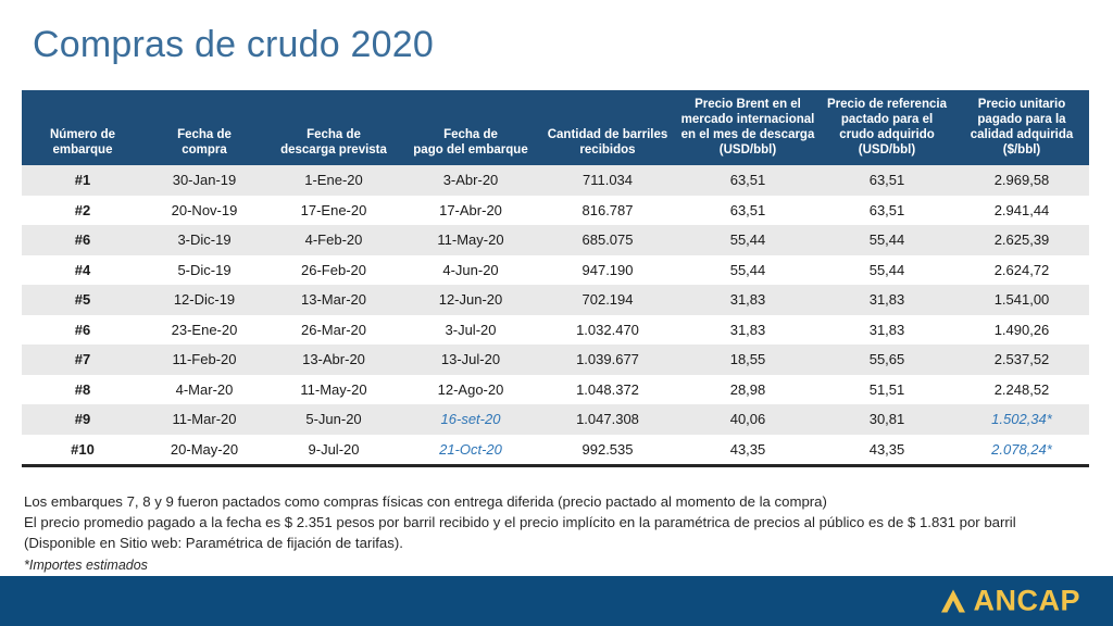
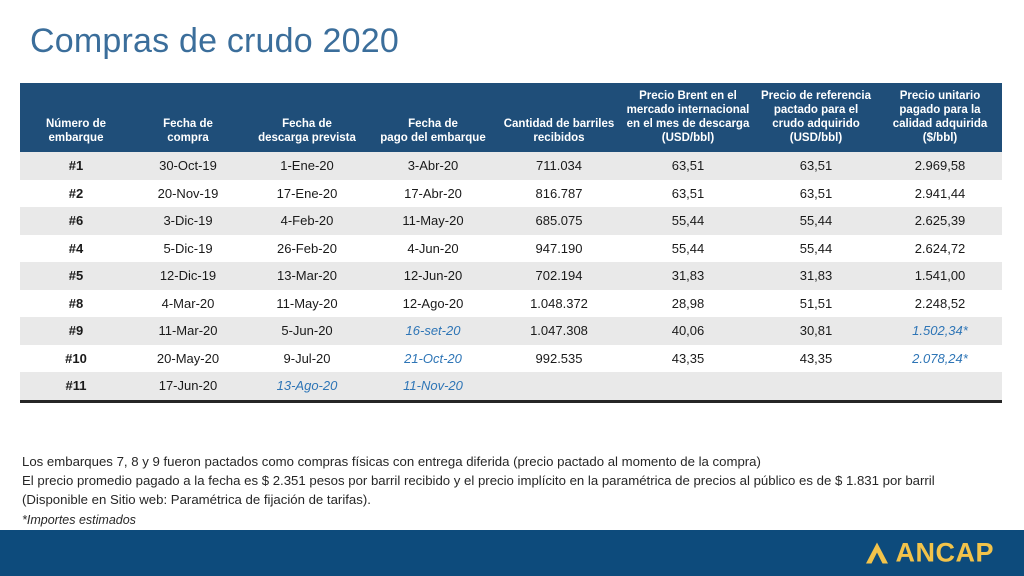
  Compras de crudo 2020
  Número deembarque	Fecha decompra	Fecha dedescarga prevista	Fecha depago del embarque	Cantidad de barrilesrecibidos	Precio Brent en elmercado internacionalen el mes de descarga(USD/bbl)	Precio de referenciapactado para elcrudo adquirido(USD/bbl)	Precio unitariopagado para lacalidad adquirida($/bbl)
- #1	30-Jan-19	1-Ene-20	3-Abr-20	711.034	63,51	63,51	2.969,58
+ #1	30-Oct-19	1-Ene-20	3-Abr-20	711.034	63,51	63,51	2.969,58
  #2	20-Nov-19	17-Ene-20	17-Abr-20	816.787	63,51	63,51	2.941,44
  #6	3-Dic-19	4-Feb-20	11-May-20	685.075	55,44	55,44	2.625,39
  #4	5-Dic-19	26-Feb-20	4-Jun-20	947.190	55,44	55,44	2.624,72
  #5	12-Dic-19	13-Mar-20	12-Jun-20	702.194	31,83	31,83	1.541,00
- #6	23-Ene-20	26-Mar-20	3-Jul-20	1.032.470	31,83	31,83	1.490,26
- #7	11-Feb-20	13-Abr-20	13-Jul-20	1.039.677	18,55	55,65	2.537,52
  #8	4-Mar-20	11-May-20	12-Ago-20	1.048.372	28,98	51,51	2.248,52
  #9	11-Mar-20	5-Jun-20	16-set-20	1.047.308	40,06	30,81	1.502,34*
  #10	20-May-20	9-Jul-20	21-Oct-20	992.535	43,35	43,35	2.078,24*
+ #11	17-Jun-20	13-Ago-20	11-Nov-20
  Los embarques 7, 8 y 9 fueron pactados como compras físicas con entrega diferida (precio pactado al momento de la compra)
  El precio promedio pagado a la fecha es $ 2.351 pesos por barril recibido y el precio implícito en la paramétrica de precios al público es de $ 1.831 por barril (Disponible en Sitio web: Paramétrica de fijación de tarifas).
  *Importes estimados
  ANCAP
